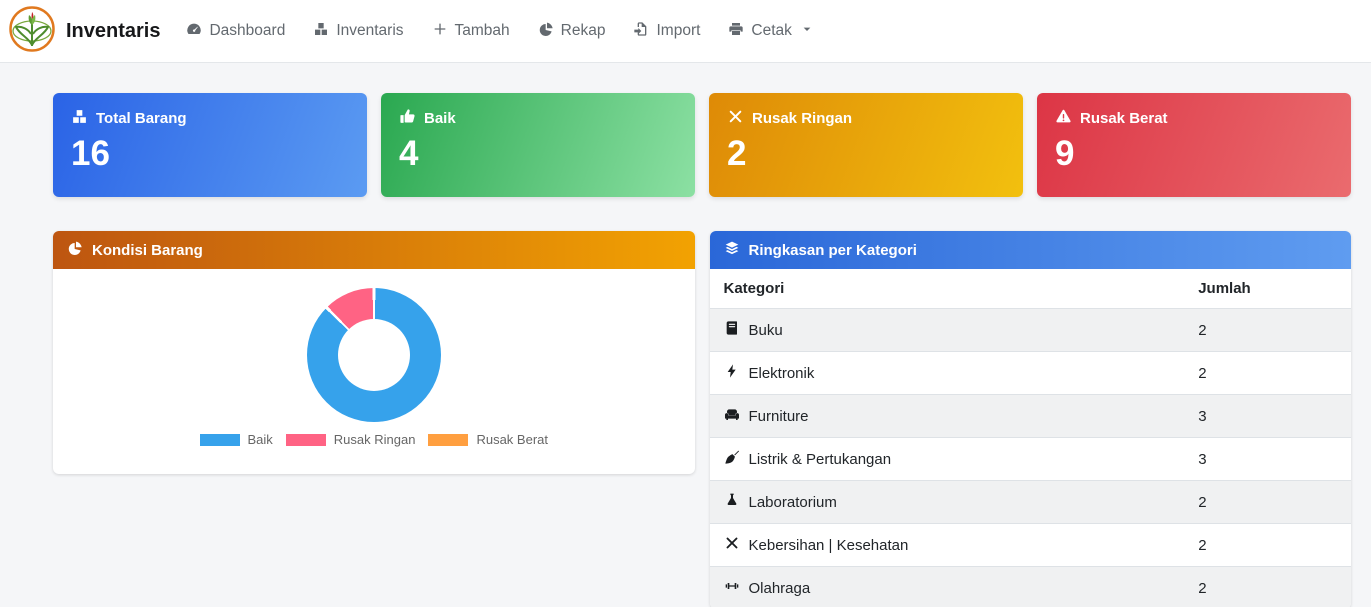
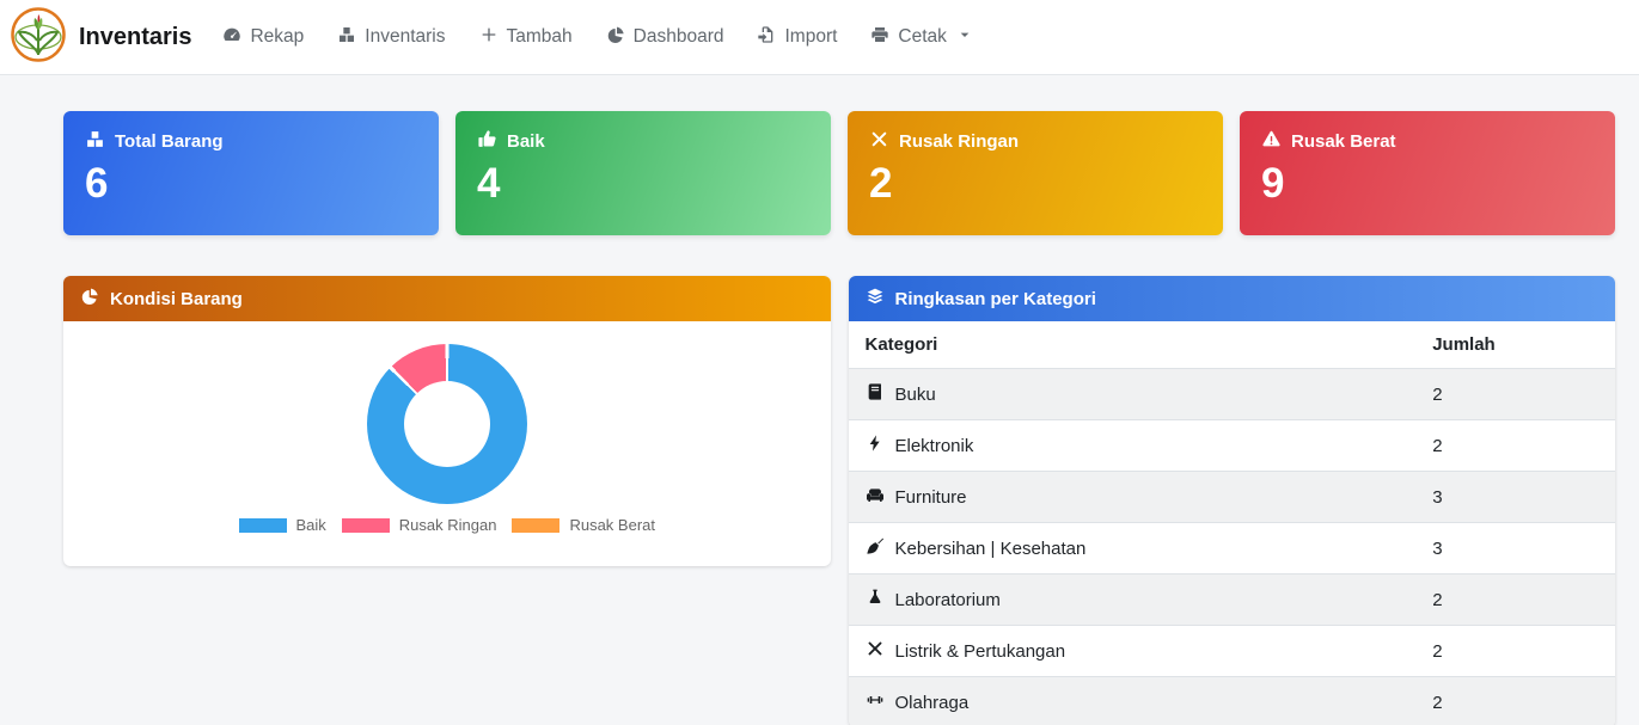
  Inventaris
- Dashboard
+ Rekap
  Inventaris
  Tambah
- Rekap
+ Dashboard
  Import
  Cetak
  Total Barang
- 16
+ 6
  Baik
  4
  Rusak Ringan
  2
  Rusak Berat
  9
  Kondisi Barang
  Baik
  Rusak Ringan
  Rusak Berat
  Ringkasan per Kategori
  Kategori	Jumlah
  Buku	2
  Elektronik	2
  Furniture	3
- Listrik & Pertukangan	3
+ Kebersihan | Kesehatan	3
  Laboratorium	2
- Kebersihan | Kesehatan	2
+ Listrik & Pertukangan	2
  Olahraga	2
